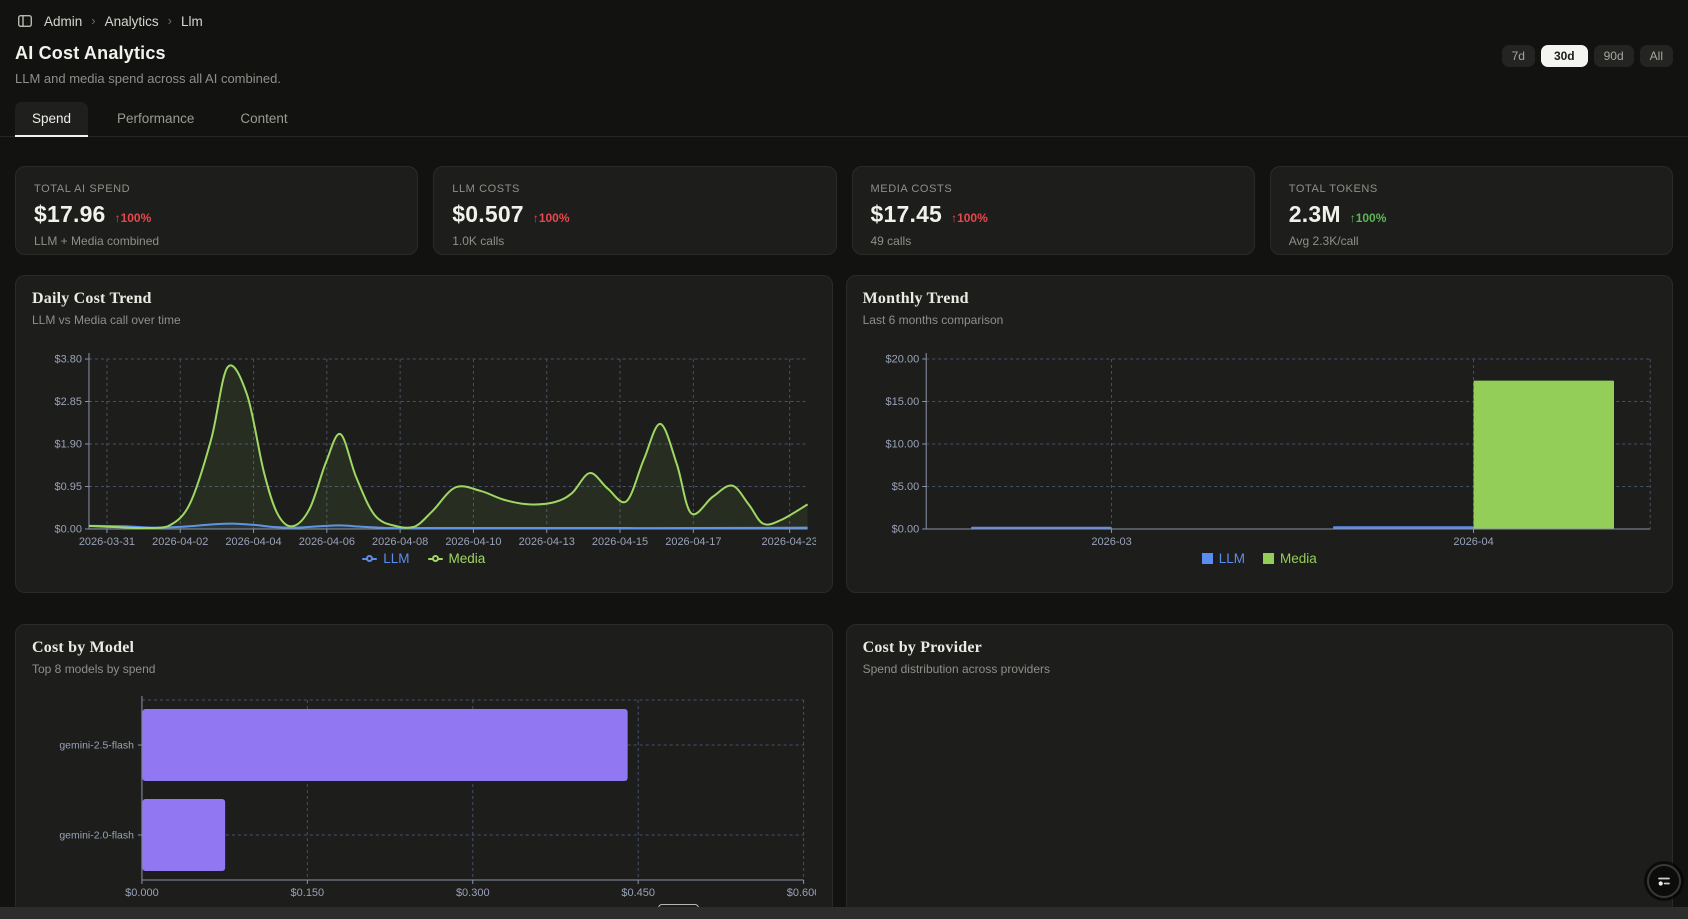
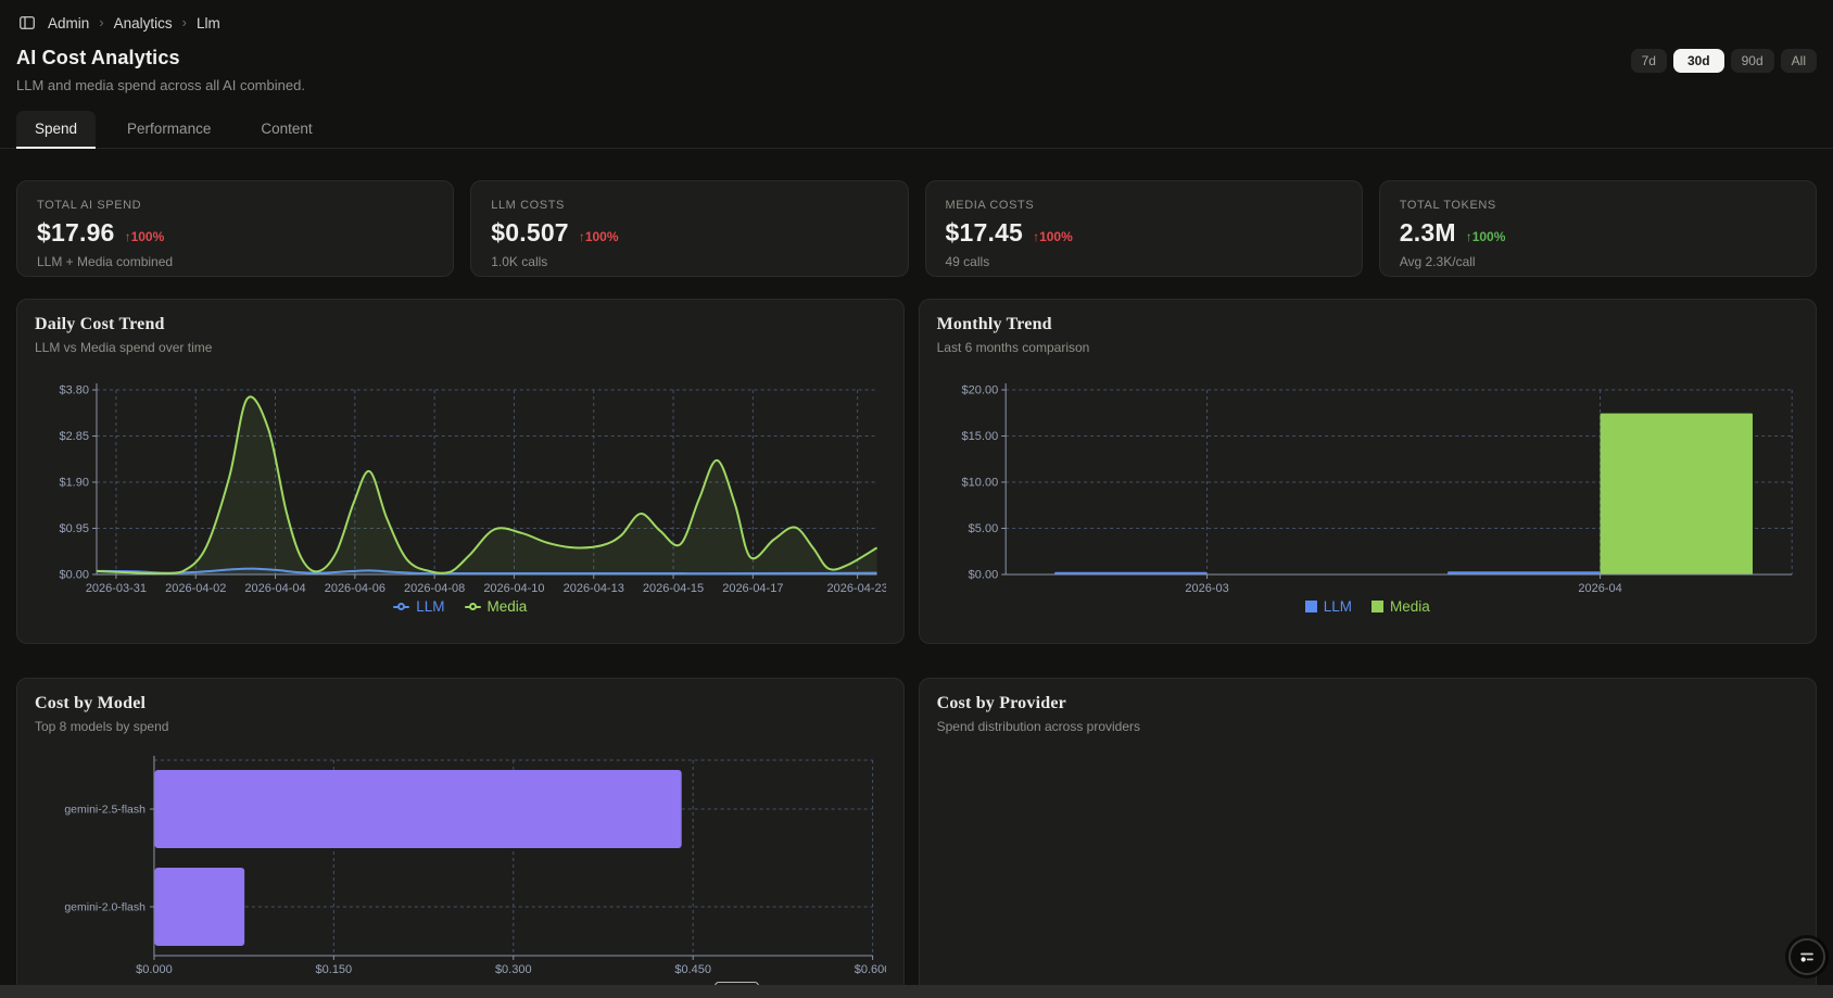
  Admin
  ›
  Analytics
  ›
  Llm
  AI Cost Analytics
  LLM and media spend across all AI combined.
  7d
  30d
  90d
  All
  Spend
  Performance
  Content
  TOTAL AI SPEND
  $17.96
  ↑100%
  LLM + Media combined
  LLM COSTS
  $0.507
  ↑100%
  1.0K calls
  MEDIA COSTS
  $17.45
  ↑100%
  49 calls
  TOTAL TOKENS
  2.3M
  ↑100%
  Avg 2.3K/call
  Daily Cost Trend
- LLM vs Media call over time
+ LLM vs Media spend over time
  $0.00
  $0.95
  $1.90
  $2.85
  $3.80
  2026-03-31
  2026-04-02
  2026-04-04
  2026-04-06
  2026-04-08
  2026-04-10
  2026-04-13
  2026-04-15
  2026-04-17
  2026-04-23
  LLM
  Media
  Monthly Trend
  Last 6 months comparison
  $0.00
  $5.00
  $10.00
  $15.00
  $20.00
  2026-03
  2026-04
  LLM
  Media
  Cost by Model
  Top 8 models by spend
  $0.000
  $0.150
  $0.300
  $0.450
  $0.60
  gemini-2.5-flash
  gemini-2.0-flash
  Cost by Provider
  Spend distribution across providers
